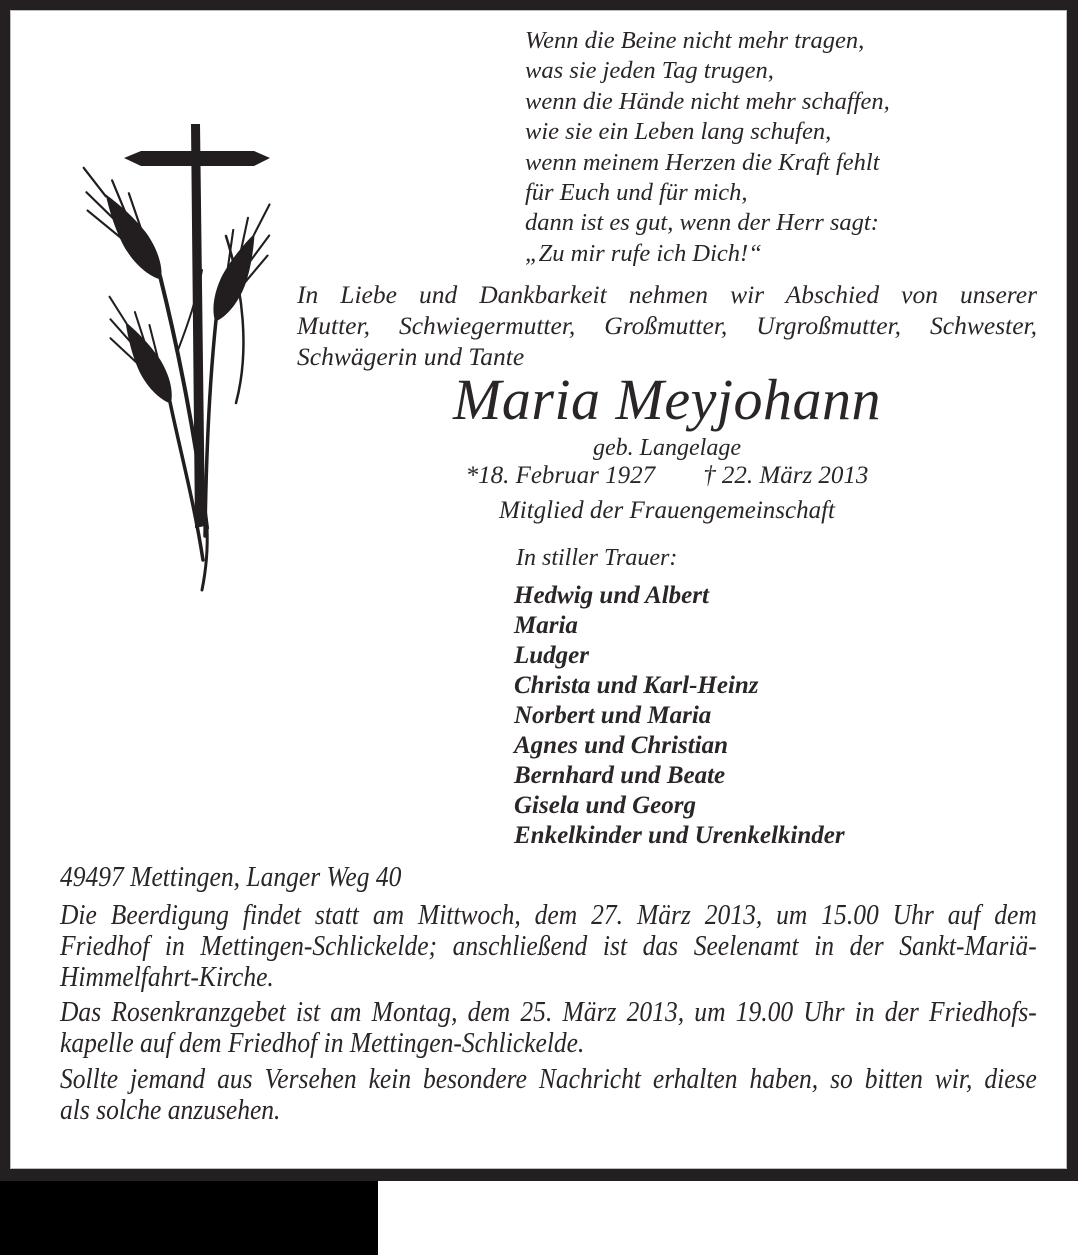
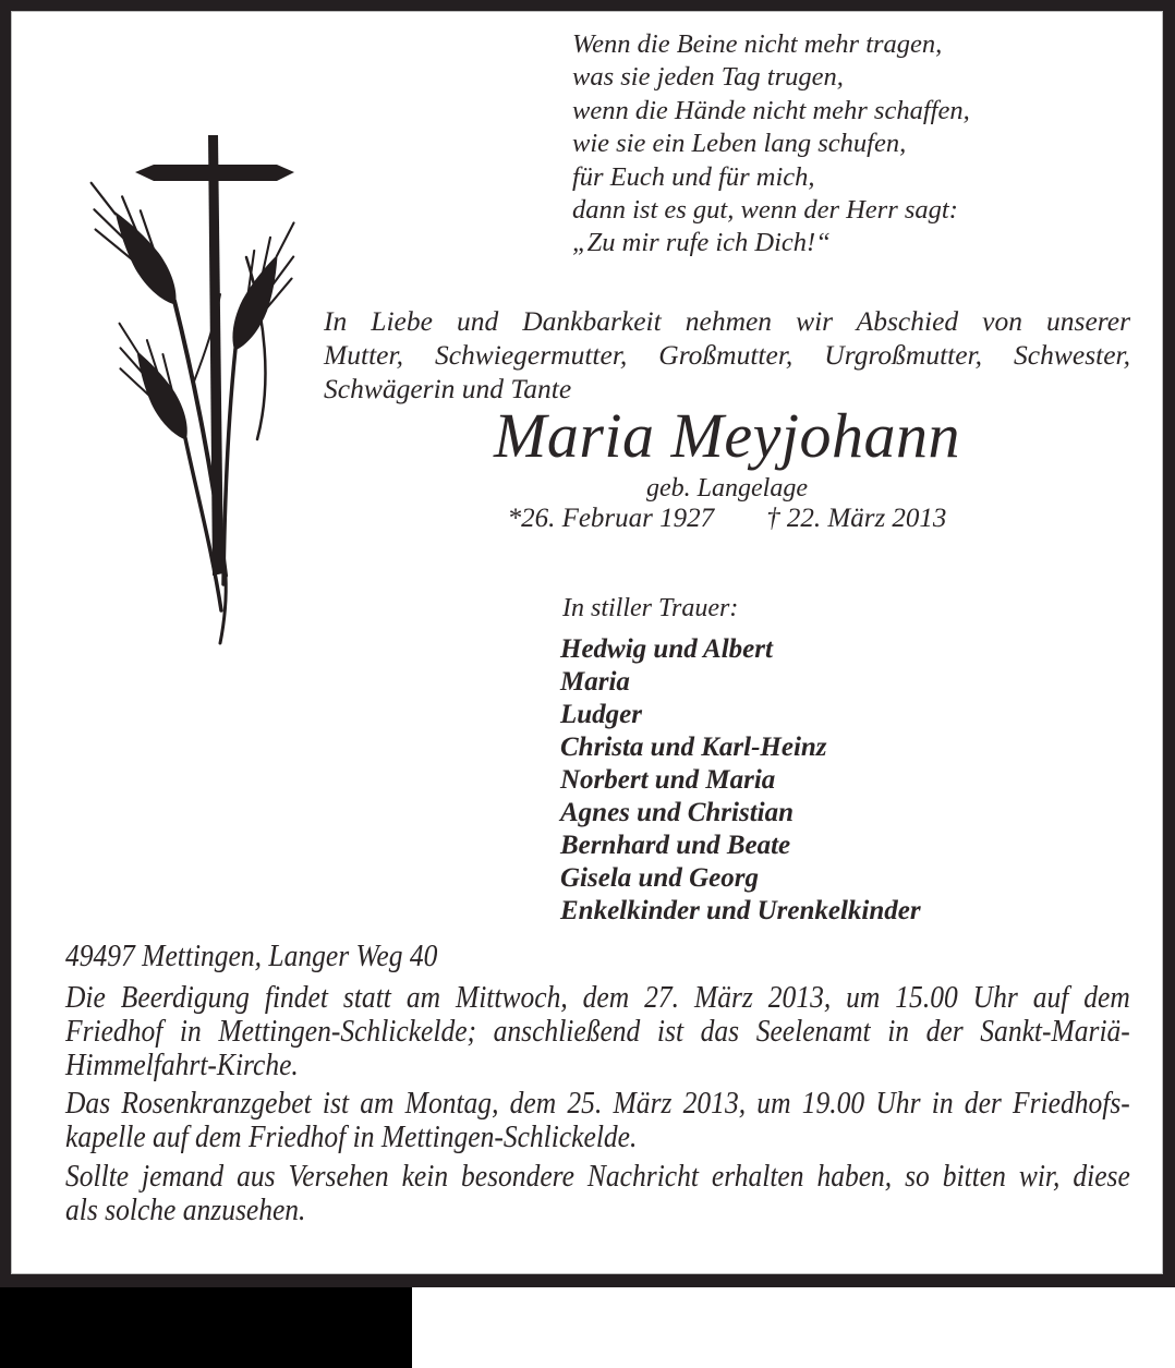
  Wenn die Beine nicht mehr tragen,
  was sie jeden Tag trugen,
  wenn die Hände nicht mehr schaffen,
  wie sie ein Leben lang schufen,
- wenn meinem Herzen die Kraft fehlt
  für Euch und für mich,
  dann ist es gut, wenn der Herr sagt:
  „Zu mir rufe ich Dich!“
  In Liebe und Dankbarkeit nehmen wir Abschied von unserer
  Mutter, Schwiegermutter, Großmutter, Urgroßmutter, Schwester,
  Schwägerin und Tante
  Maria Meyjohann
  geb. Langelage
- *18. Februar 1927 † 22. März 2013
+ *26. Februar 1927 † 22. März 2013
- Mitglied der Frauengemeinschaft
  In stiller Trauer:
  Hedwig und Albert
  Maria
  Ludger
  Christa und Karl-Heinz
  Norbert und Maria
  Agnes und Christian
  Bernhard und Beate
  Gisela und Georg
  Enkelkinder und Urenkelkinder
  49497 Mettingen, Langer Weg 40
  Die Beerdigung findet statt am Mittwoch, dem 27. März 2013, um 15.00 Uhr auf dem
  Friedhof in Mettingen-Schlickelde; anschließend ist das Seelenamt in der Sankt-Mariä-
  Himmelfahrt-Kirche.
  Das Rosenkranzgebet ist am Montag, dem 25. März 2013, um 19.00 Uhr in der Friedhofs-
  kapelle auf dem Friedhof in Mettingen-Schlickelde.
  Sollte jemand aus Versehen kein besondere Nachricht erhalten haben, so bitten wir, diese
  als solche anzusehen.
